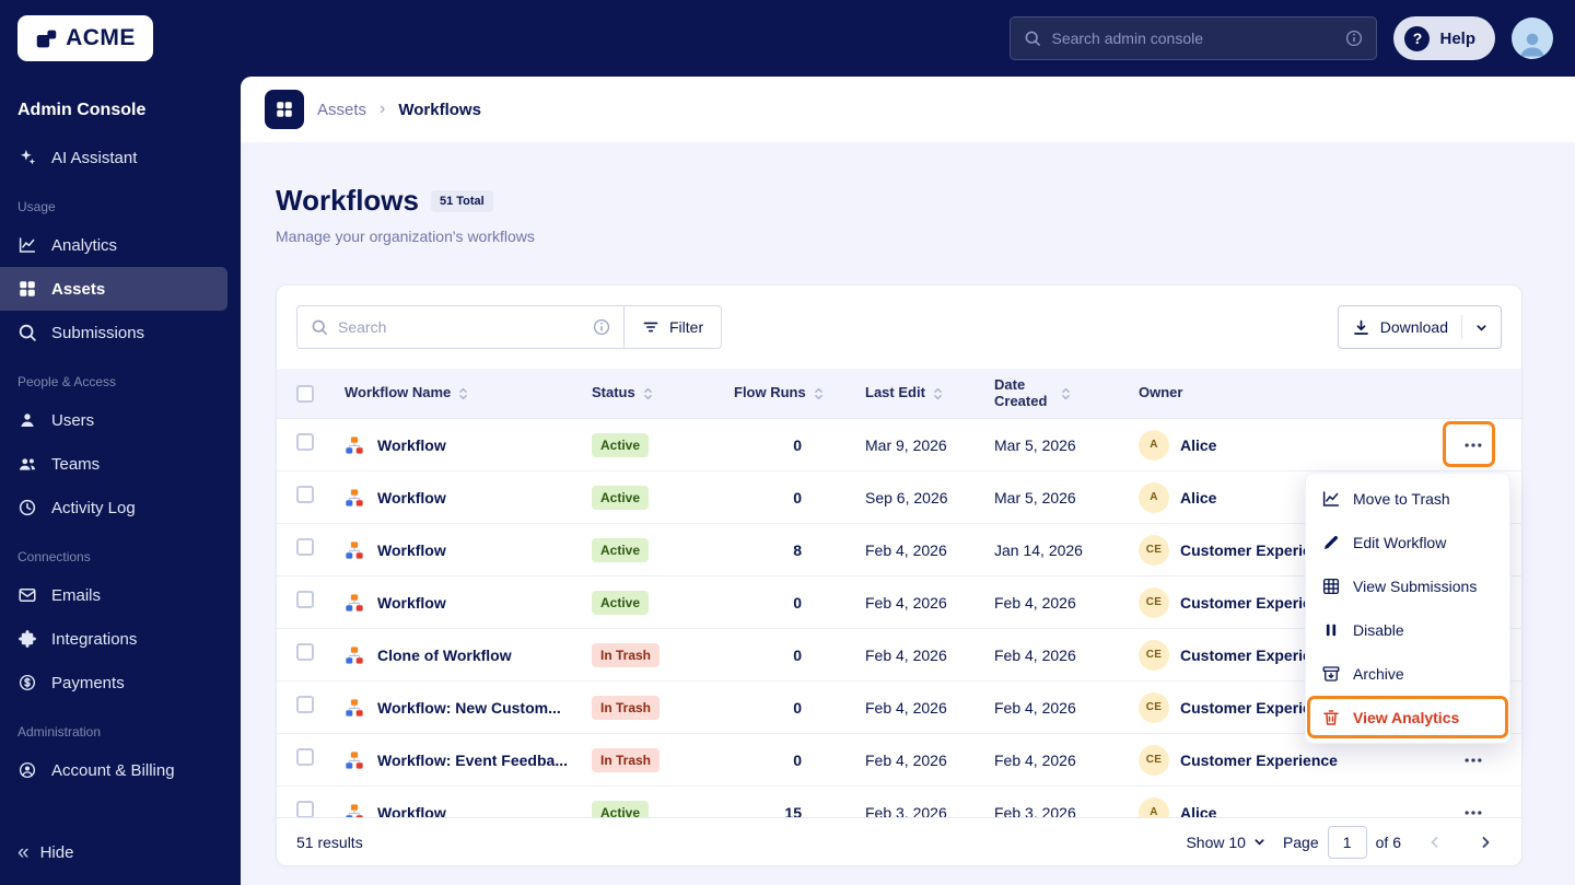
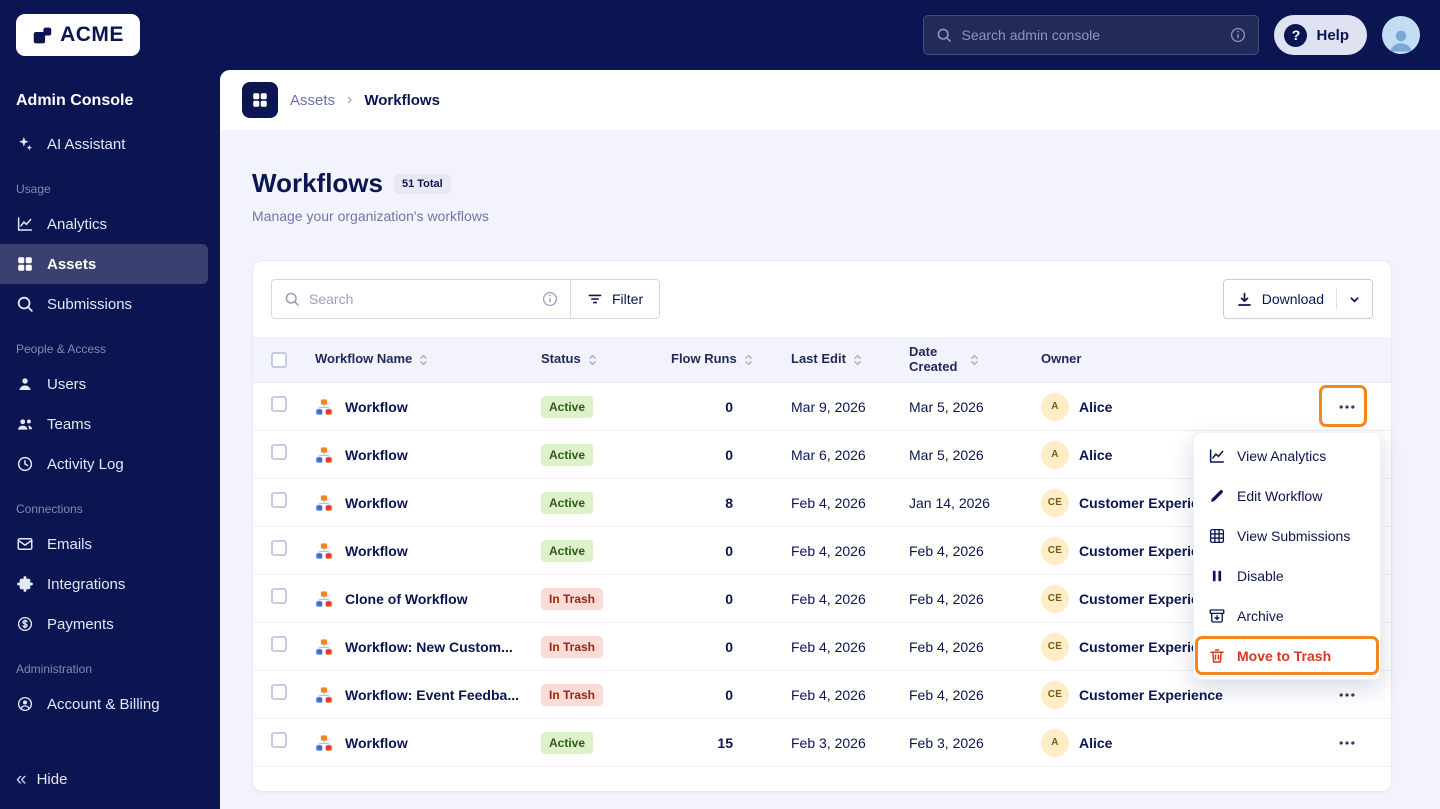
  ACME
  Search admin console
  ?
  Help
  Admin Console
  AI Assistant
  Usage
  Analytics
  Assets
  Submissions
  People & Access
  Users
  Teams
  Activity Log
  Connections
  Emails
  Integrations
  Payments
  Administration
  Account & Billing
  «
  Hide
  Assets
  ›
  Workflows
  Workflows
  51 Total
  Manage your organization's workflows
  Search
  Filter
  Download
  Workflow Name
  Status
  Flow Runs
  Last Edit
  Date Created
  Owner
  Workflow
  Active
  0
  Mar 9, 2026
  Mar 5, 2026
  A
  Alice
  Workflow
  Active
  0
- Sep 6, 2026
+ Mar 6, 2026
  Mar 5, 2026
  A
  Alice
  Workflow
  Active
  8
  Feb 4, 2026
  Jan 14, 2026
  CE
  Customer Experi
  Workflow
  Active
  0
  Feb 4, 2026
  Feb 4, 2026
  CE
  Customer Experi
  Clone of Workflow
  In Trash
  0
  Feb 4, 2026
  Feb 4, 2026
  CE
  Customer Experi
  Workflow: New Custom...
  In Trash
  0
  Feb 4, 2026
  Feb 4, 2026
  CE
  Customer Experi
  Workflow: Event Feedba...
  In Trash
  0
  Feb 4, 2026
  Feb 4, 2026
  CE
  Customer Experience
  Workflow
  Active
  15
  Feb 3, 2026
  Feb 3, 2026
  A
  Alice
- 51 results
- Show 10
- Page
- 1
- of 6
- Move to Trash
+ View Analytics
  Edit Workflow
  View Submissions
  Disable
  Archive
- View Analytics
+ Move to Trash
